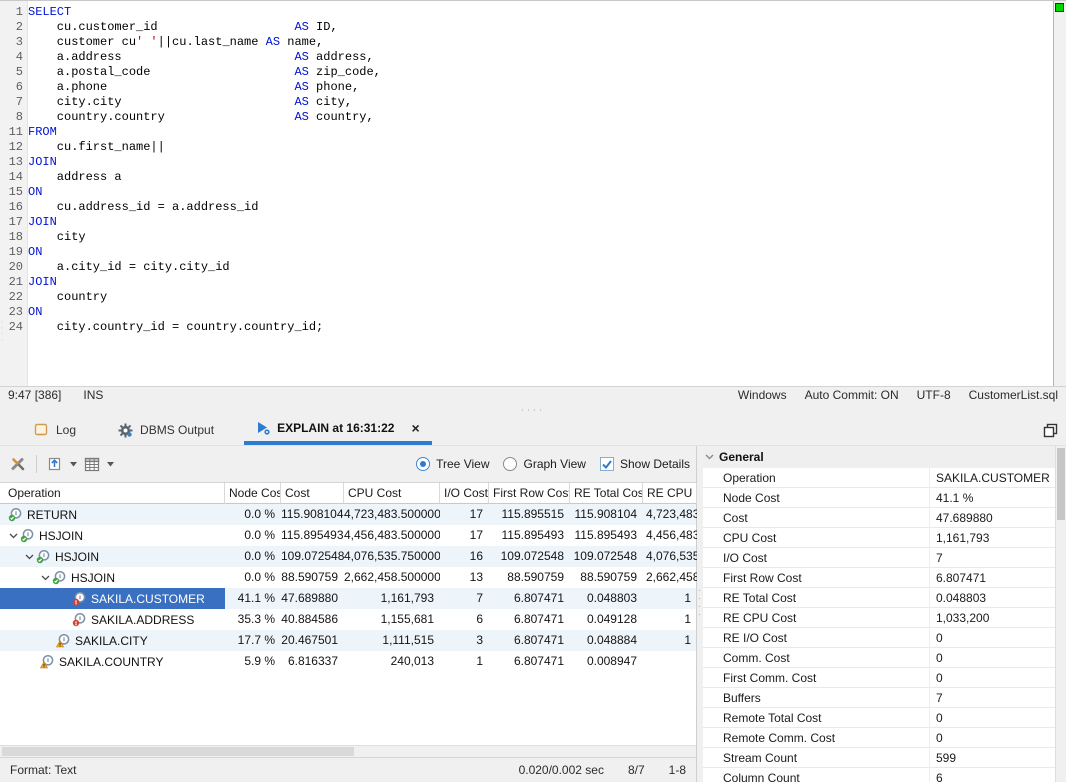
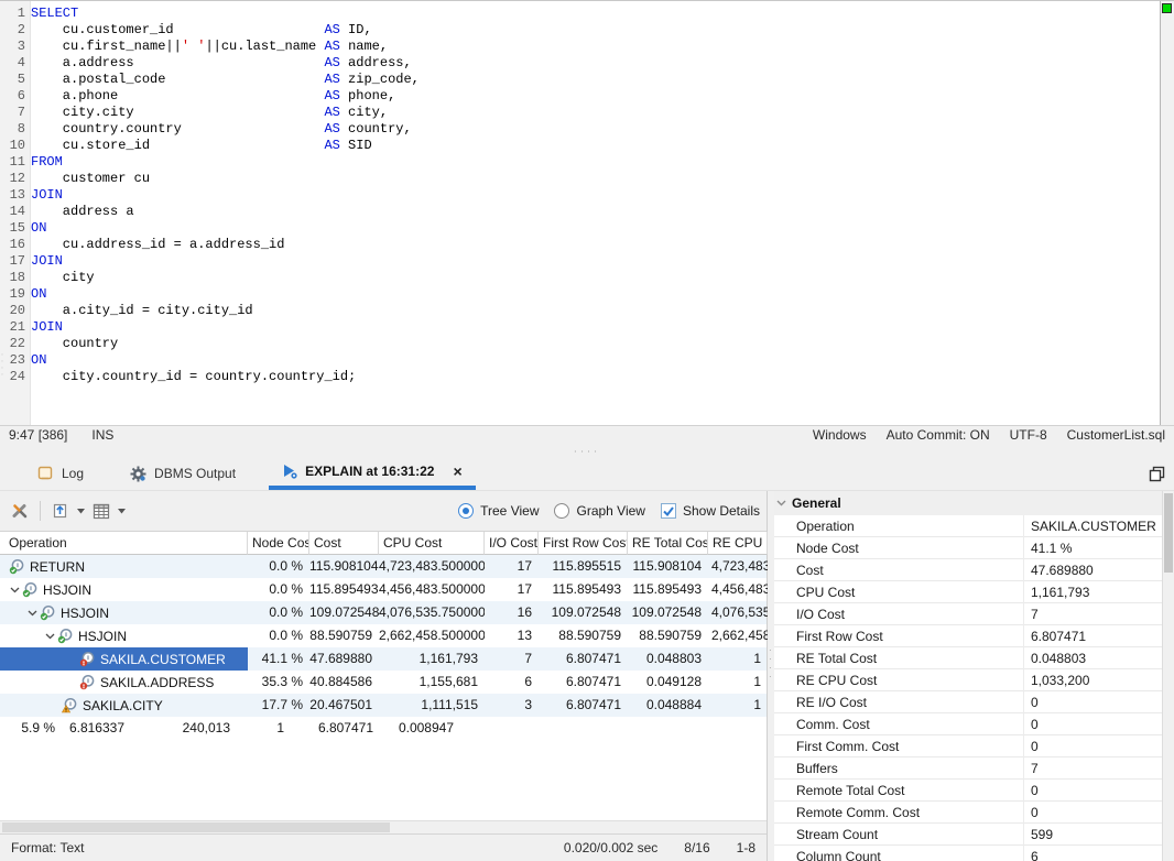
  1
  SELECT
  2
  cu.customer_id AS ID,
  3
- customer cu' '||cu.last_name AS name,
+ cu.first_name||' '||cu.last_name AS name,
  4
  a.address AS address,
  5
  a.postal_code AS zip_code,
  6
  a.phone AS phone,
  7
  city.city AS city,
  8
  country.country AS country,
+ 10
+ cu.store_id AS SID
  11
  FROM
  12
- cu.first_name||
+ customer cu
  13
  JOIN
  14
  address a
  15
  ON
  16
  cu.address_id = a.address_id
  17
  JOIN
  18
  city
  19
  ON
  20
  a.city_id = city.city_id
  21
  JOIN
  22
  country
  23
  ON
  24
  city.country_id = country.country_id;
  9:47 [386]
  INS
  Windows
  Auto Commit: ON
  UTF-8
  CustomerList.sql
  ∙∙∙∙
  Log
  DBMS Output
  EXPLAIN at 16:31:22
  ×
  Tree View
  Graph View
  Show Details
  Operation
  Node Cos
  Cost
  CPU Cost
  I/O Cost
  First Row Cos
  RE Total Cos
  RETURN
  0.0 %
  115.908104
  4,723,483.500000
  17
  115.895515
  115.908104
  4,723,48
  HSJOIN
  0.0 %
  115.895493
  4,456,483.500000
  17
  115.895493
  115.895493
  4,456,48
  HSJOIN
  0.0 %
  109.072548
  4,076,535.750000
  16
  109.072548
  109.072548
  4,076,53
  HSJOIN
  0.0 %
  88.590759
  2,662,458.500000
  13
  88.590759
  88.590759
  2,662,45
  SAKILA.CUSTOMER
  41.1 %
  47.689880
  1,161,793
  7
  6.807471
  0.048803
  1
  SAKILA.ADDRESS
  35.3 %
  40.884586
  1,155,681
  6
  6.807471
  0.049128
  1
  SAKILA.CITY
  17.7 %
  20.467501
  1,111,515
  3
  6.807471
  0.048884
  1
- SAKILA.COUNTRY
  5.9 %
  6.816337
  240,013
  1
  6.807471
  0.008947
  Format: Text
  0.020/0.002 sec
- 8/7
+ 8/16
  1-8
  ∙
  ∙
  ∙
  ∙
  General
  Operation
  SAKILA.CUSTOMER
  Node Cost
  41.1 %
  Cost
  47.689880
  CPU Cost
  1,161,793
  I/O Cost
  7
  First Row Cost
  6.807471
  RE Total Cost
  0.048803
  RE CPU Cost
  1,033,200
  RE I/O Cost
  0
  Comm. Cost
  0
  First Comm. Cost
  0
  Buffers
  7
  Remote Total Cost
  0
  Remote Comm. Cost
  0
  Stream Count
  599
  Column Count
  6
